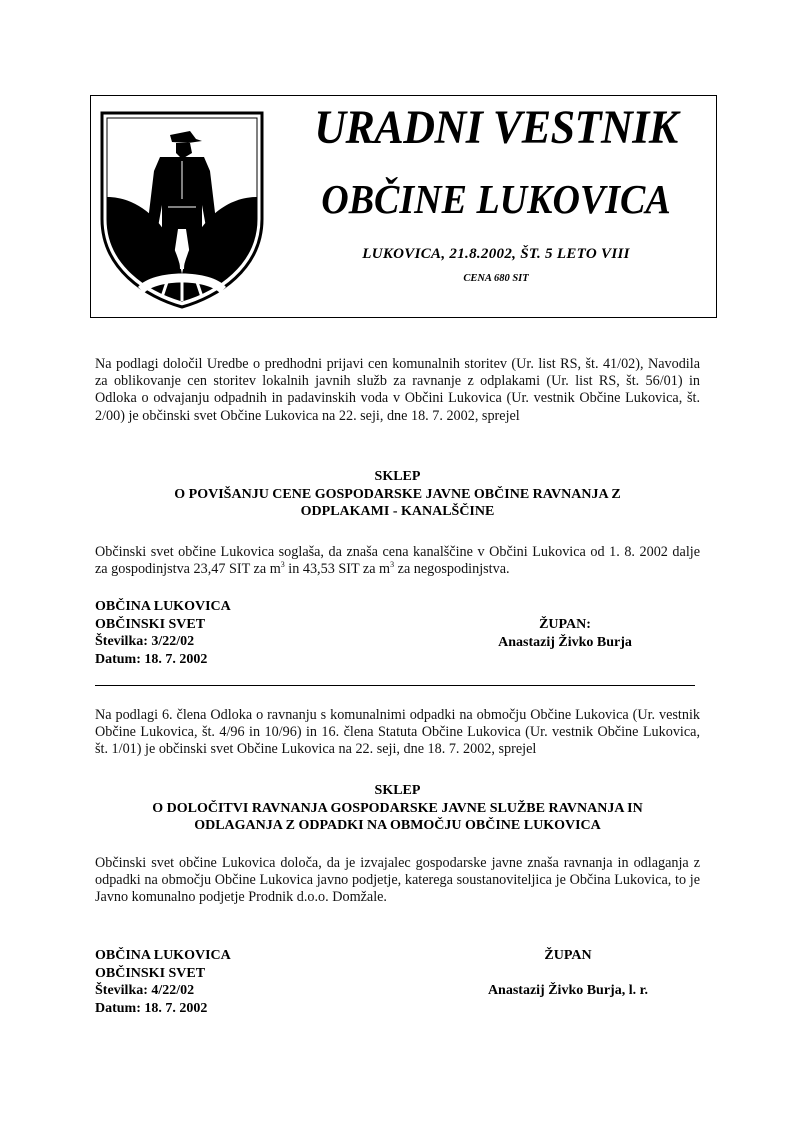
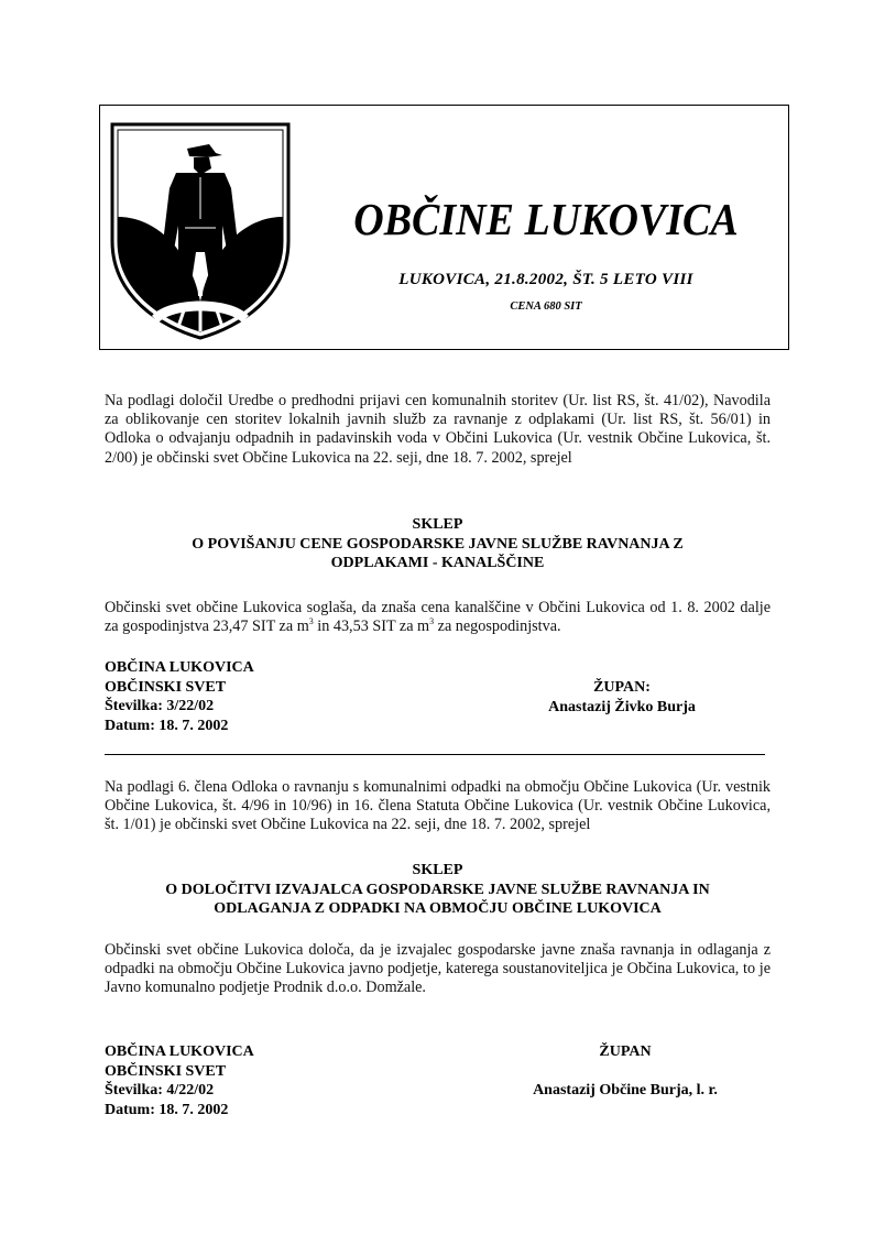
- URADNI VESTNIK
  OBČINE LUKOVICA
  LUKOVICA, 21.8.2002, ŠT. 5 LETO VIII
  CENA 680 SIT
  Na podlagi določil Uredbe o predhodni prijavi cen komunalnih storitev (Ur. list RS, št. 41/02), Navodila za oblikovanje cen storitev lokalnih javnih služb za ravnanje z odplakami (Ur. list RS, št. 56/01) in Odloka o odvajanju odpadnih in padavinskih voda v Občini Lukovica (Ur. vestnik Občine Lukovica, št. 2/00) je občinski svet Občine Lukovica na 22. seji, dne 18. 7. 2002, sprejel
  SKLEP
- O POVIŠANJU CENE GOSPODARSKE JAVNE OBČINE RAVNANJA Z
+ O POVIŠANJU CENE GOSPODARSKE JAVNE SLUŽBE RAVNANJA Z
  ODPLAKAMI - KANALŠČINE
  Občinski svet občine Lukovica soglaša, da znaša cena kanalščine v Občini Lukovica od 1. 8. 2002 dalje za gospodinjstva 23,47 SIT za m3 in 43,53 SIT za m3 za negospodinjstva.
  OBČINA LUKOVICA
  OBČINSKI SVET
  Številka: 3/22/02
  Datum: 18. 7. 2002
  ŽUPAN:
  Anastazij Živko Burja
  Na podlagi 6. člena Odloka o ravnanju s komunalnimi odpadki na območju Občine Lukovica (Ur. vestnik Občine Lukovica, št. 4/96 in 10/96) in 16. člena Statuta Občine Lukovica (Ur. vestnik Občine Lukovica, št. 1/01) je občinski svet Občine Lukovica na 22. seji, dne 18. 7. 2002, sprejel
  SKLEP
- O DOLOČITVI RAVNANJA GOSPODARSKE JAVNE SLUŽBE RAVNANJA IN
+ O DOLOČITVI IZVAJALCA GOSPODARSKE JAVNE SLUŽBE RAVNANJA IN
  ODLAGANJA Z ODPADKI NA OBMOČJU OBČINE LUKOVICA
  Občinski svet občine Lukovica določa, da je izvajalec gospodarske javne znaša ravnanja in odlaganja z odpadki na območju Občine Lukovica javno podjetje, katerega soustanoviteljica je Občina Lukovica, to je Javno komunalno podjetje Prodnik d.o.o. Domžale.
  OBČINA LUKOVICA
  OBČINSKI SVET
  Številka: 4/22/02
  Datum: 18. 7. 2002
  ŽUPAN
- Anastazij Živko Burja, l. r.
+ Anastazij Občine Burja, l. r.
